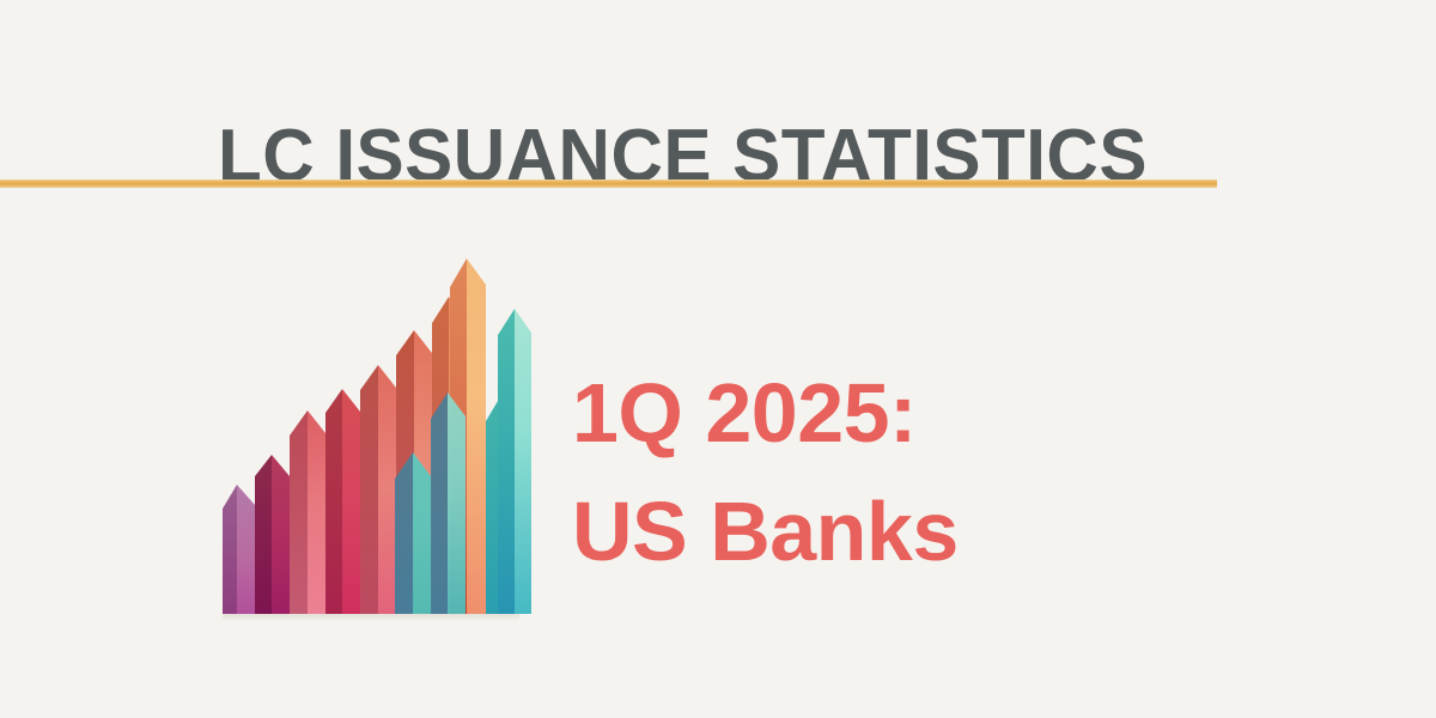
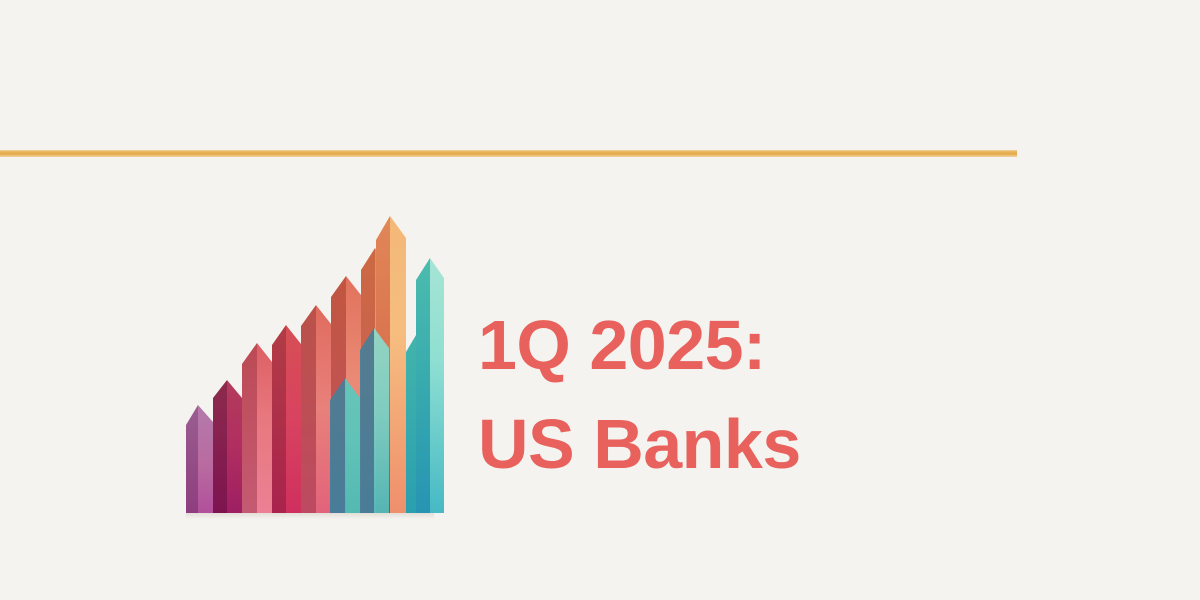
- LC ISSUANCE STATISTICS
  1Q 2025:
  US Banks
